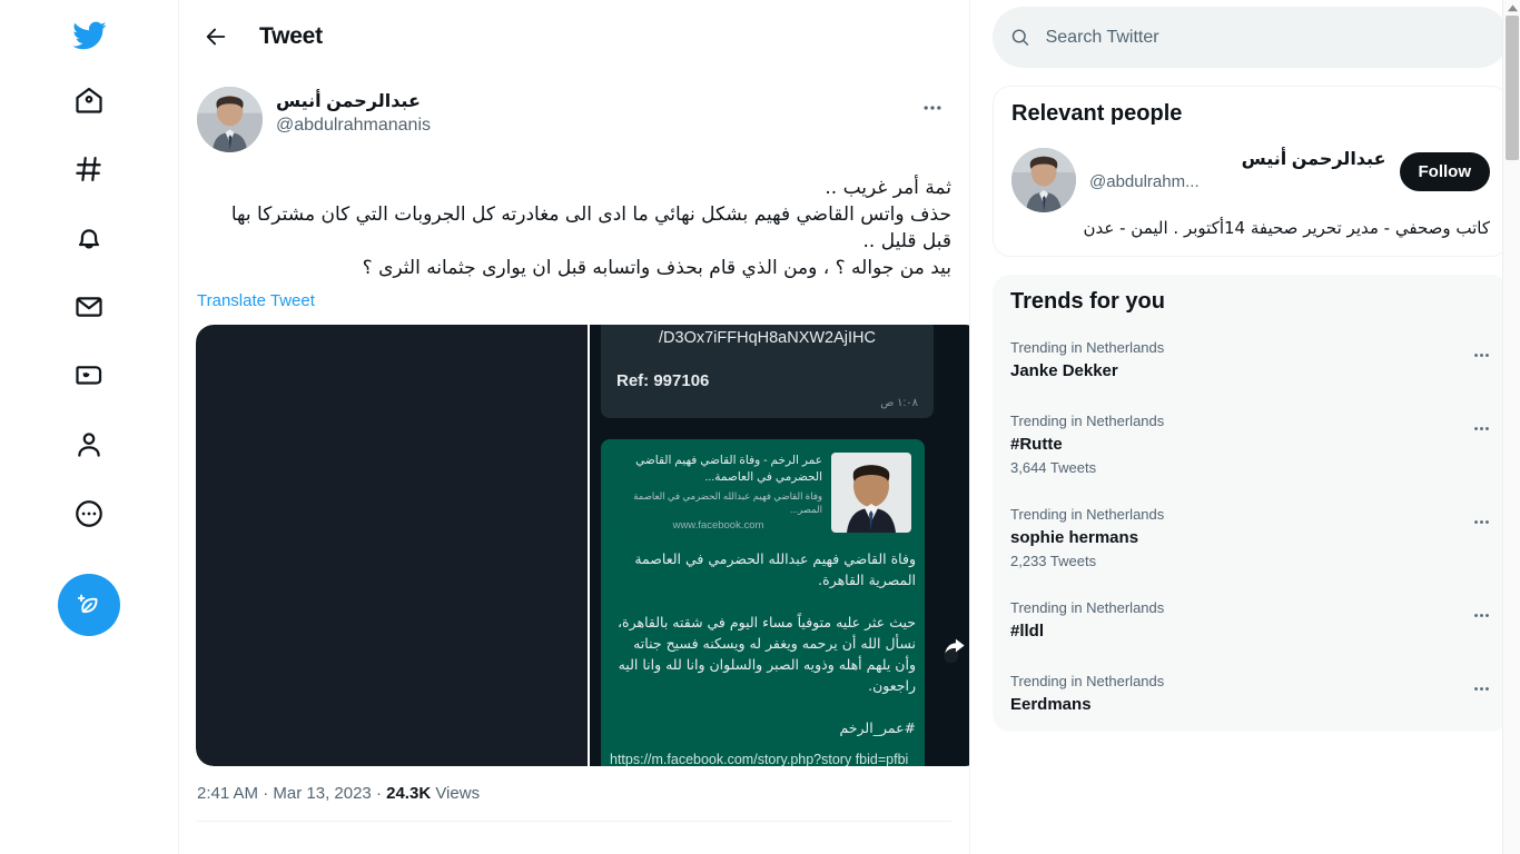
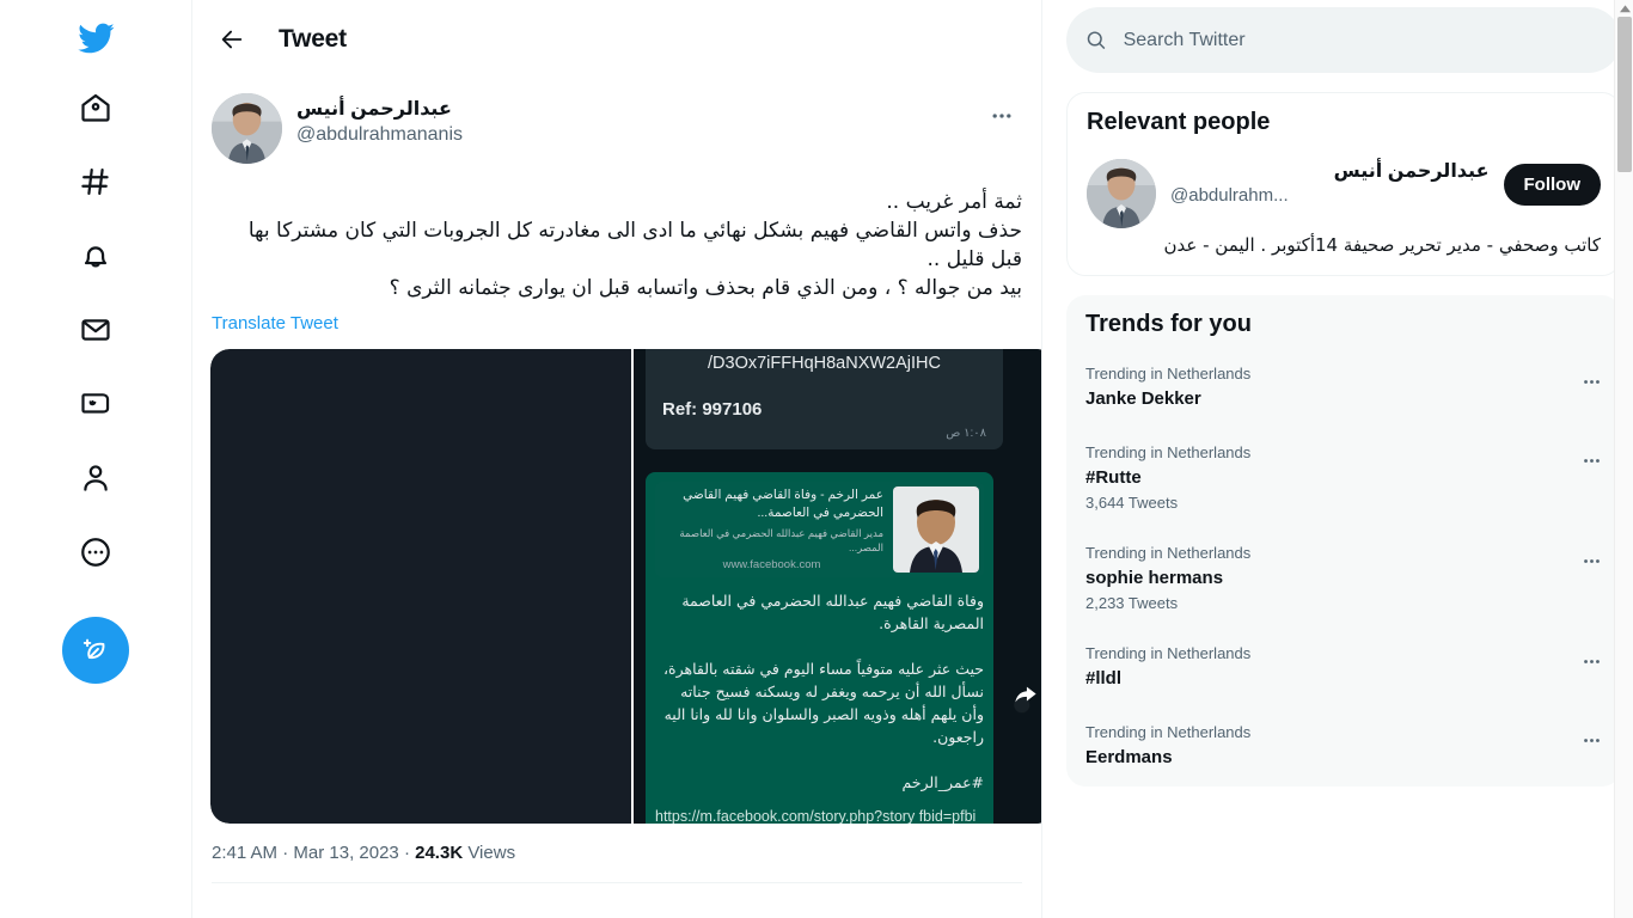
  Tweet
  عبدالرحمن أنيس
  @abdulrahmananis
  ثمة أمر غريب ..
  حذف واتس القاضي فهيم بشكل نهائي ما ادى الى مغادرته كل الجروبات التي كان مشتركا بها قبل قليل ..
  بيد من جواله ؟ ، ومن الذي قام بحذف واتسابه قبل ان يوارى جثمانه الثرى ؟
  Translate Tweet
  /D3Ox7iFFHqH8aNXW2AjIHC
  Ref: 997106
  ١:٠٨ ص
  عمر الرخم - وفاة القاضي فهيم القاضي الحضرمي في العاصمة...
- وفاة القاضي فهيم عبدالله الحضرمي في العاصمة المصر...
+ مدير القاضي فهيم عبدالله الحضرمي في العاصمة المصر...
  www.facebook.com
  وفاة القاضي فهيم عبدالله الحضرمي في العاصمة المصرية القاهرة.
  حيث عثر عليه متوفياً مساء اليوم في شقته بالقاهرة، نسأل الله أن يرحمه ويغفر له ويسكنه فسيح جناته وأن يلهم أهله وذويه الصبر والسلوان وانا لله وانا اليه راجعون.
  #عمر_الرخم
  2:41 AM · Mar 13, 2023 · 24.3K Views
  Search Twitter
  Relevant people
  عبدالرحمن أنيس
  @abdulrahm...
  Follow
  كاتب وصحفي - مدير تحرير صحيفة 14أكتوبر . اليمن - عدن
  Trends for you
  Trending in Netherlands
  Janke Dekker
  Trending in Netherlands
  #Rutte
  3,644 Tweets
  Trending in Netherlands
  sophie hermans
  2,233 Tweets
  Trending in Netherlands
  #lldl
  Trending in Netherlands
  Eerdmans
